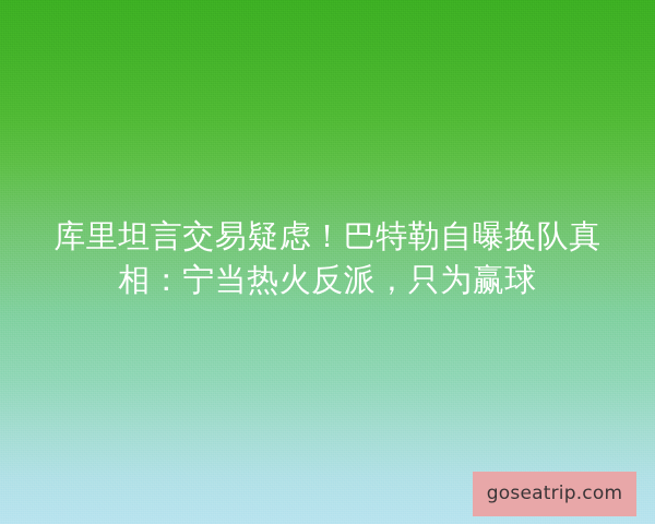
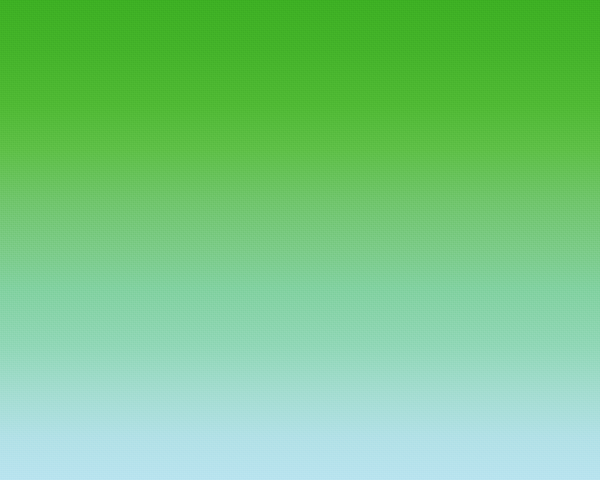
- 库里坦言交易疑虑！巴特勒自曝换队真相：宁当热火反派，只为赢球
- goseatrip.com
